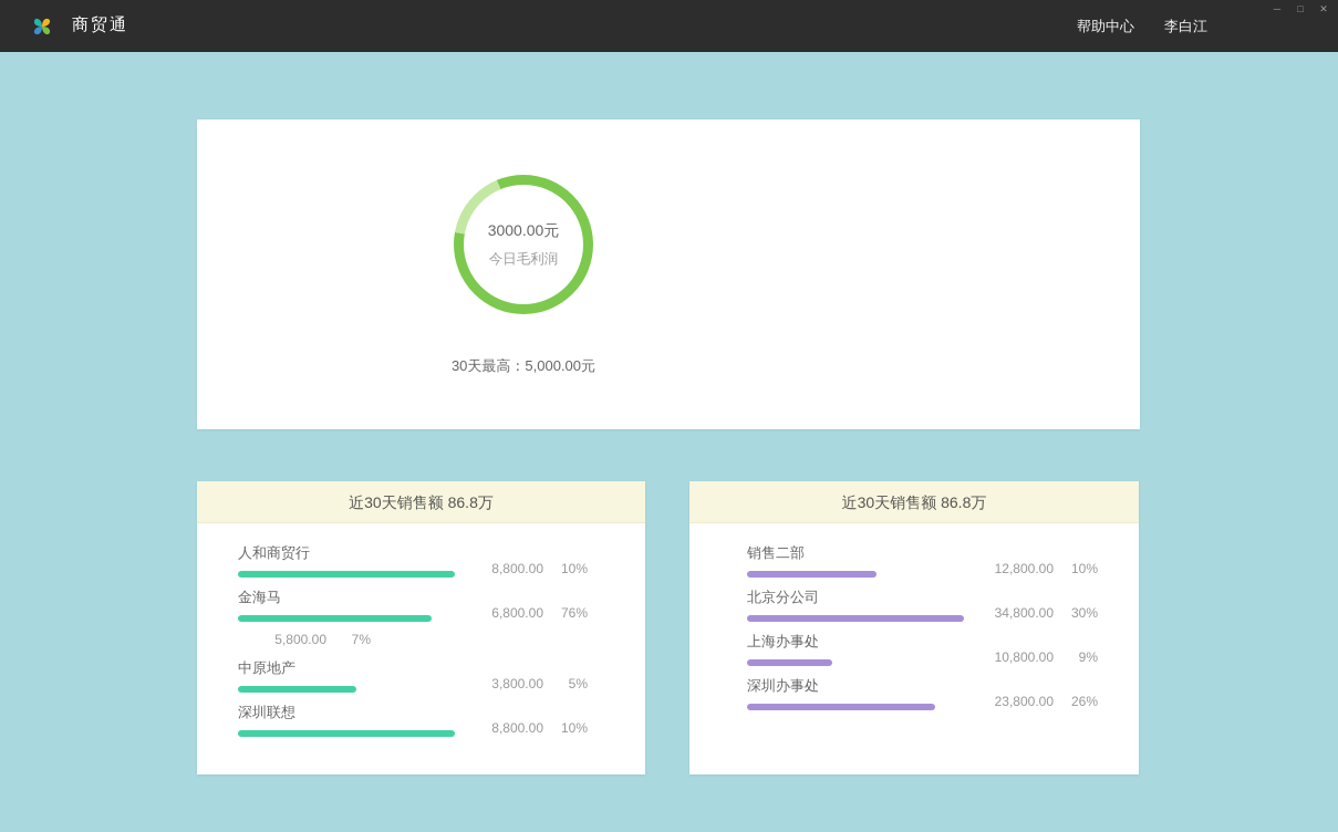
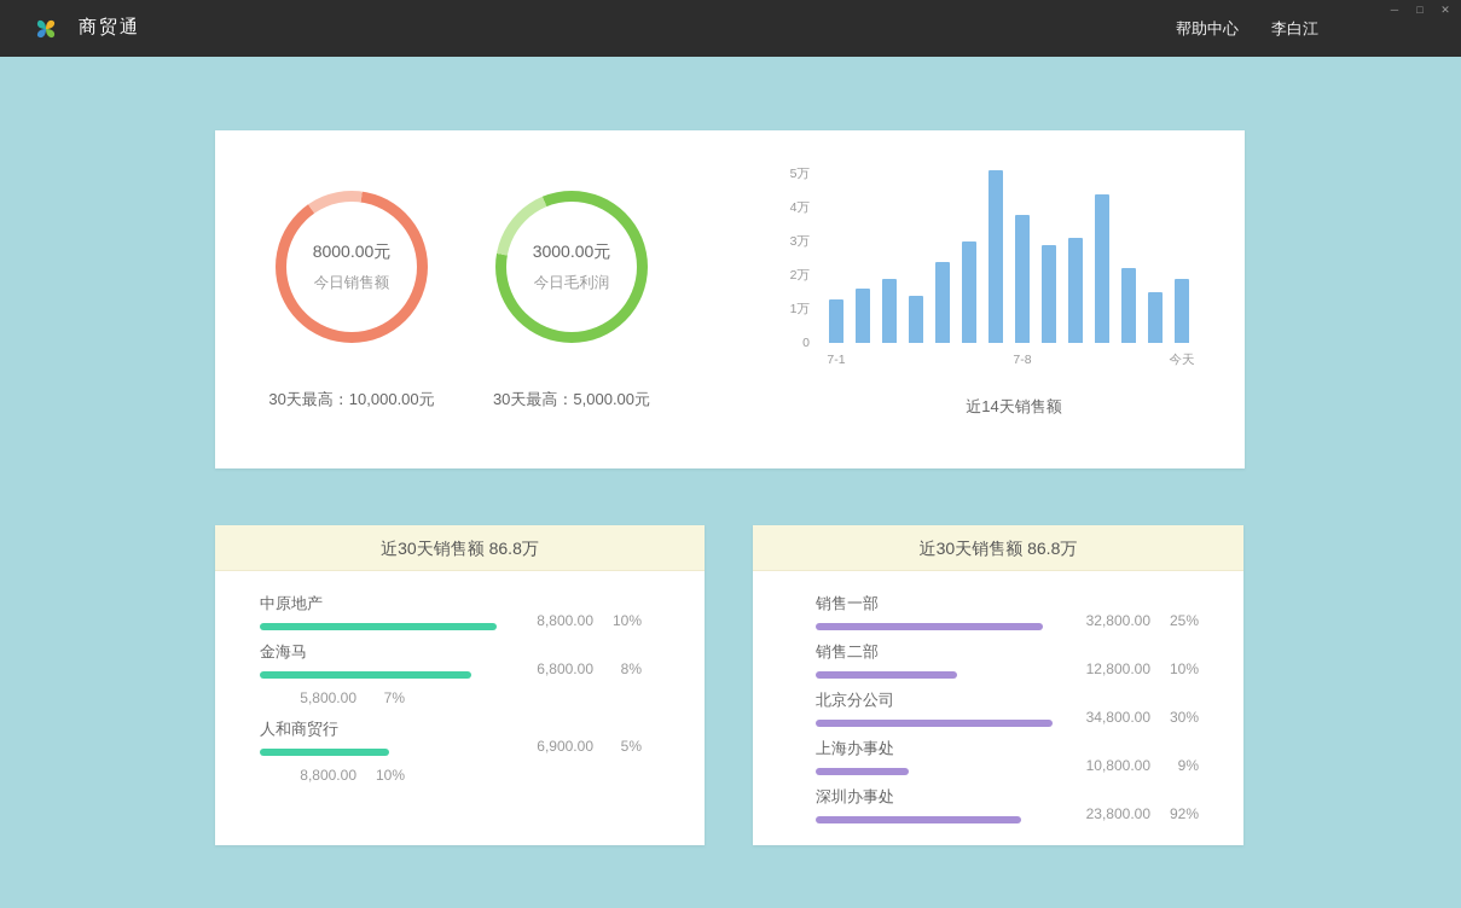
  商贸通
  帮助中心
  李白江
  ─
  □
  ✕
+ 8000.00元
+ 今日销售额
+ 30天最高：10,000.00元
  3000.00元
  今日毛利润
  30天最高：5,000.00元
+ 5万
+ 4万
+ 3万
+ 2万
+ 1万
+ 0
+ 7-1
+ 7-8
+ 今天
+ 近14天销售额
  近30天销售额 86.8万
- 人和商贸行
+ 中原地产
  8,800.00
  10%
  金海马
  6,800.00
- 76%
+ 8%
  5,800.00
  7%
- 中原地产
+ 人和商贸行
- 3,800.00
+ 6,900.00
  5%
- 深圳联想
  8,800.00
  10%
  近30天销售额 86.8万
+ 销售一部
+ 32,800.00
+ 25%
  销售二部
  12,800.00
  10%
  北京分公司
  34,800.00
  30%
  上海办事处
  10,800.00
  9%
  深圳办事处
  23,800.00
- 26%
+ 92%
